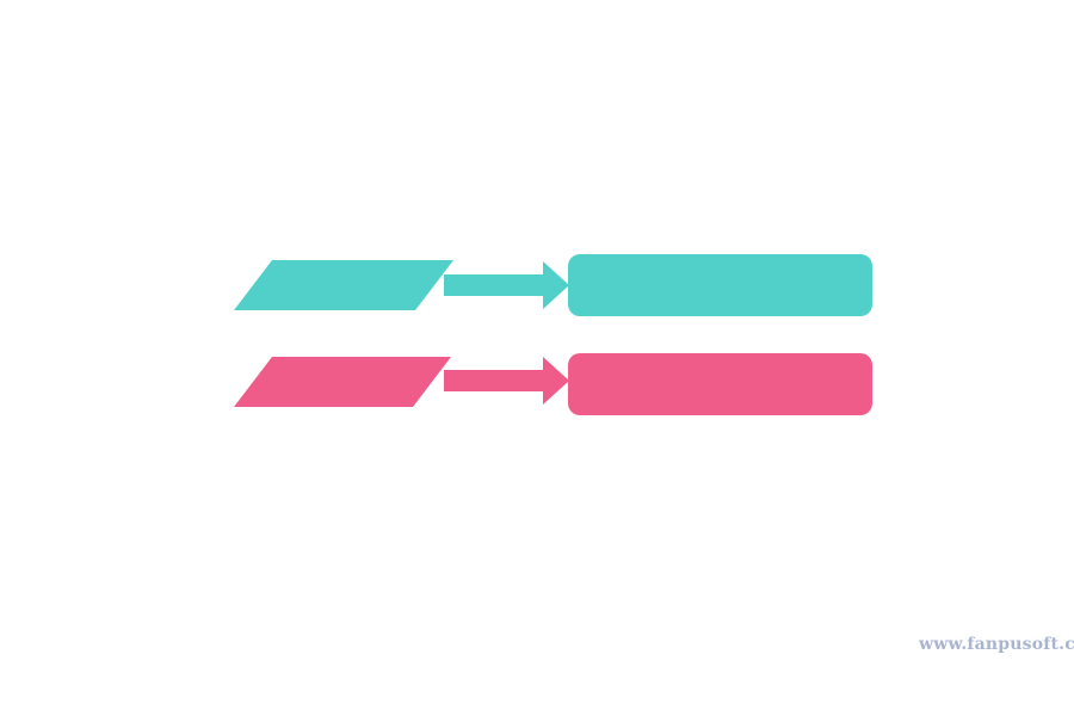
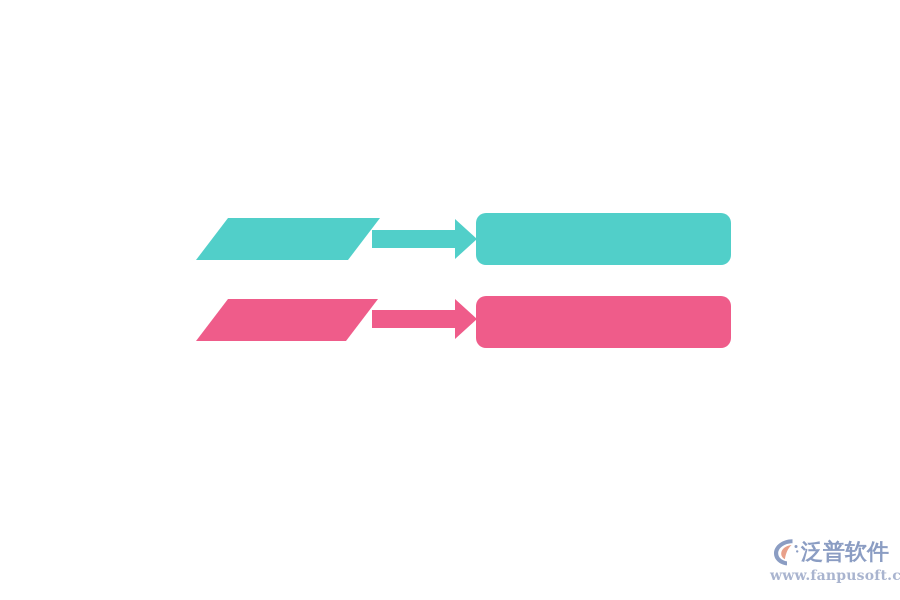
+ 泛普软件
  www.fanpusoft.c
